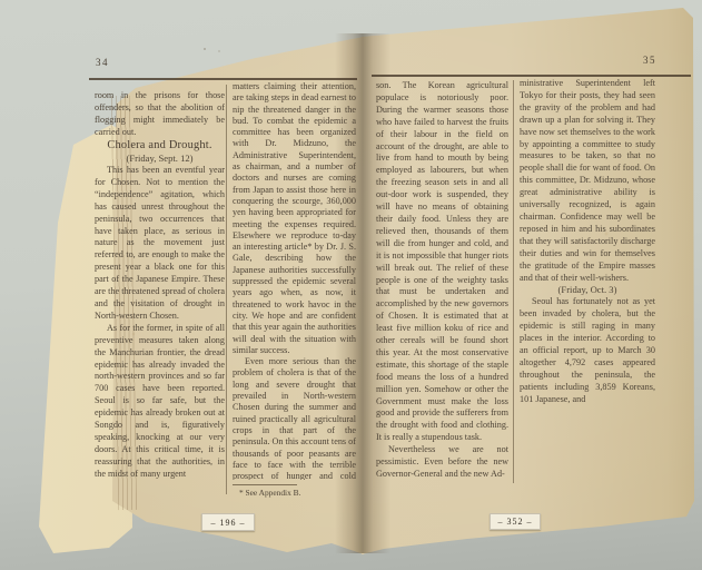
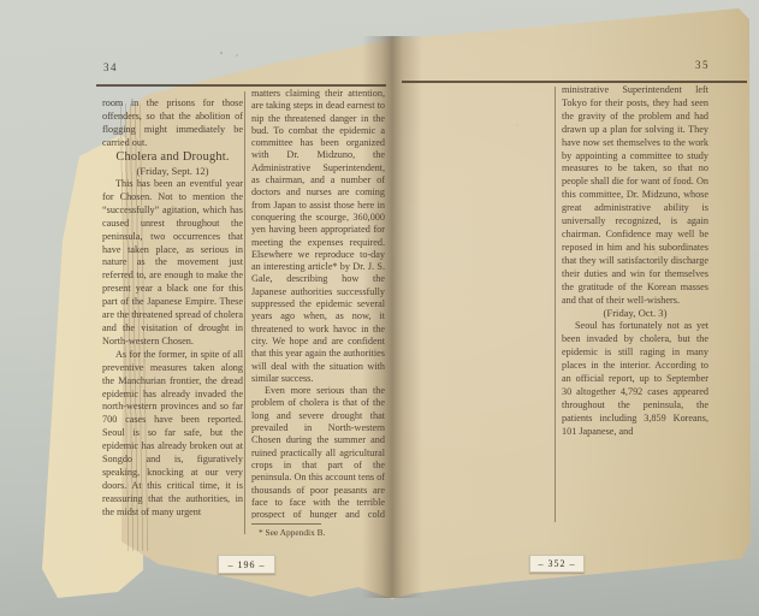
  34
  room in the prisons for those offenders, so that the abolition of flogging might immediately be carried out.
  Cholera and Drought.
  (Friday, Sept. 12)
- This has been an eventful year for Chosen. Not to mention the “independence” agitation, which has caused unrest throughout the peninsula, two occurrences that have taken place, as serious in nature as the movement just referred to, are enough to make the present year a black one for this part of the Japanese Empire. These are the threatened spread of cholera and the visitation of drought in North-western Chosen.
+ This has been an eventful year for Chosen. Not to mention the “successfully” agitation, which has caused unrest throughout the peninsula, two occurrences that have taken place, as serious in nature as the movement just referred to, are enough to make the present year a black one for this part of the Japanese Empire. These are the threatened spread of cholera and the visitation of drought in North-western Chosen.
  As for the former, in spite of all preventive measures taken along the Manchurian frontier, the dread epidemic has already invaded the north-western provinces and so far 700 cases have been reported. Seoul is so far safe, but the epidemic has already broken out at Songdo and is, figuratively speaking, knocking at our very doors. At this critical time, it is reassuring that the authorities, in the midst of many urgent
  matters claiming their attention, are taking steps in dead earnest to nip the threatened danger in the bud. To combat the epidemic a committee has been organized with Dr. Midzuno, the Administrative Superintendent, as chairman, and a number of doctors and nurses are coming from Japan to assist those here in conquering the scourge, 360,000 yen having been appropriated for meeting the expenses required. Elsewhere we reproduce to-day an interesting article* by Dr. J. S. Gale, describing how the Japanese authorities successfully suppressed the epidemic several years ago when, as now, it threatened to work havoc in the city. We hope and are confident that this year again the authorities will deal with the situation with similar success.
  Even more serious than the problem of cholera is that of the long and severe drought that prevailed in North-western Chosen during the summer and ruined practically all agricultural crops in that part of the peninsula. On this account tens of thousands of poor peasants are face to face with the terrible prospect of hunger and cold
  * See Appendix B.
  – 196 –
  35
- son. The Korean agricultural populace is notoriously poor. During the warmer seasons those who have failed to harvest the fruits of their labour in the field on account of the drought, are able to live from hand to mouth by being employed as labourers, but when the freezing season sets in and all out-door work is suspended, they will have no means of obtaining their daily food. Unless they are relieved then, thousands of them will die from hunger and cold, and it is not impossible that hunger riots will break out. The relief of these people is one of the weighty tasks that must be undertaken and accomplished by the new governors of Chosen. It is estimated that at least five million koku of rice and other cereals will be found short this year. At the most conservative estimate, this shortage of the staple food means the loss of a hundred million yen. Somehow or other the Government must make the loss good and provide the sufferers from the drought with food and clothing. It is really a stupendous task.
- Nevertheless we are not pessimistic. Even before the new Governor-General and the new Ad-
- ministrative Superintendent left Tokyo for their posts, they had seen the gravity of the problem and had drawn up a plan for solving it. They have now set themselves to the work by appointing a committee to study measures to be taken, so that no people shall die for want of food. On this committee, Dr. Midzuno, whose great administrative ability is universally recognized, is again chairman. Confidence may well be reposed in him and his subordinates that they will satisfactorily discharge their duties and win for themselves the gratitude of the Empire masses and that of their well-wishers.
+ ministrative Superintendent left Tokyo for their posts, they had seen the gravity of the problem and had drawn up a plan for solving it. They have now set themselves to the work by appointing a committee to study measures to be taken, so that no people shall die for want of food. On this committee, Dr. Midzuno, whose great administrative ability is universally recognized, is again chairman. Confidence may well be reposed in him and his subordinates that they will satisfactorily discharge their duties and win for themselves the gratitude of the Korean masses and that of their well-wishers.
  (Friday, Oct. 3)
- Seoul has fortunately not as yet been invaded by cholera, but the epidemic is still raging in many places in the interior. According to an official report, up to March 30 altogether 4,792 cases appeared throughout the peninsula, the patients including 3,859 Koreans, 101 Japanese, and
+ Seoul has fortunately not as yet been invaded by cholera, but the epidemic is still raging in many places in the interior. According to an official report, up to September 30 altogether 4,792 cases appeared throughout the peninsula, the patients including 3,859 Koreans, 101 Japanese, and
  – 352 –
